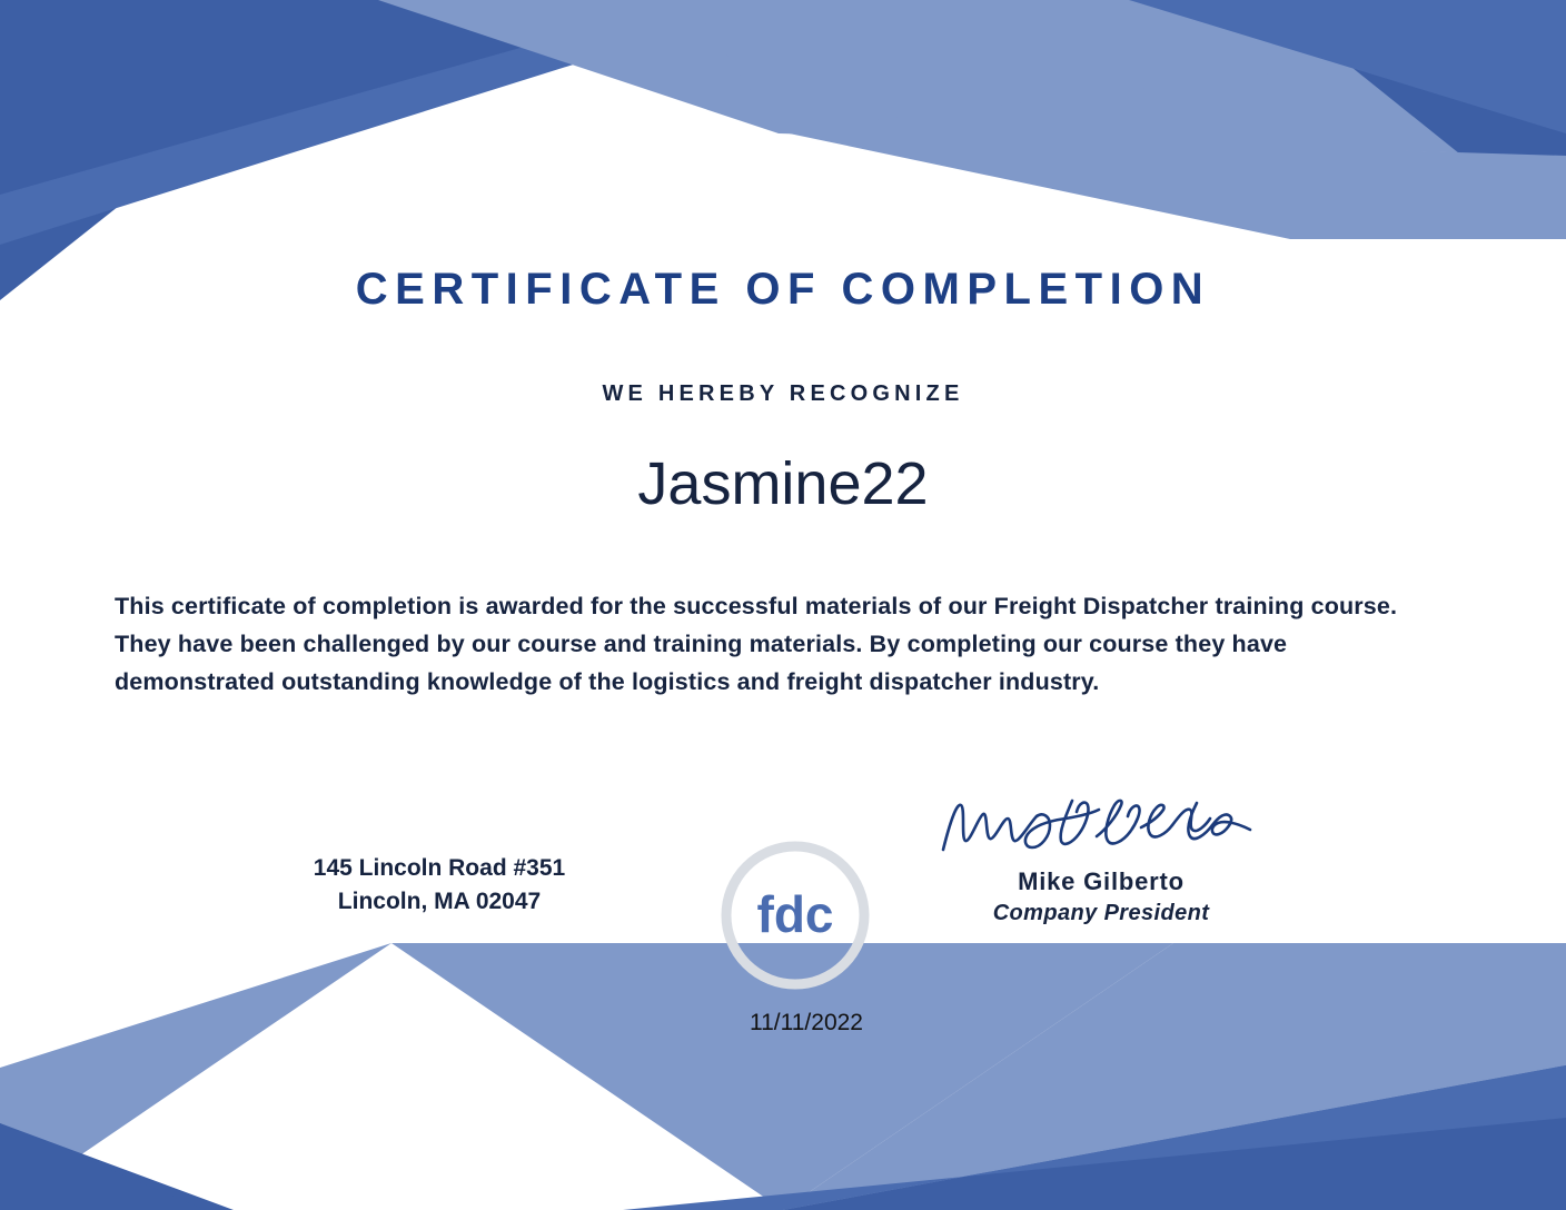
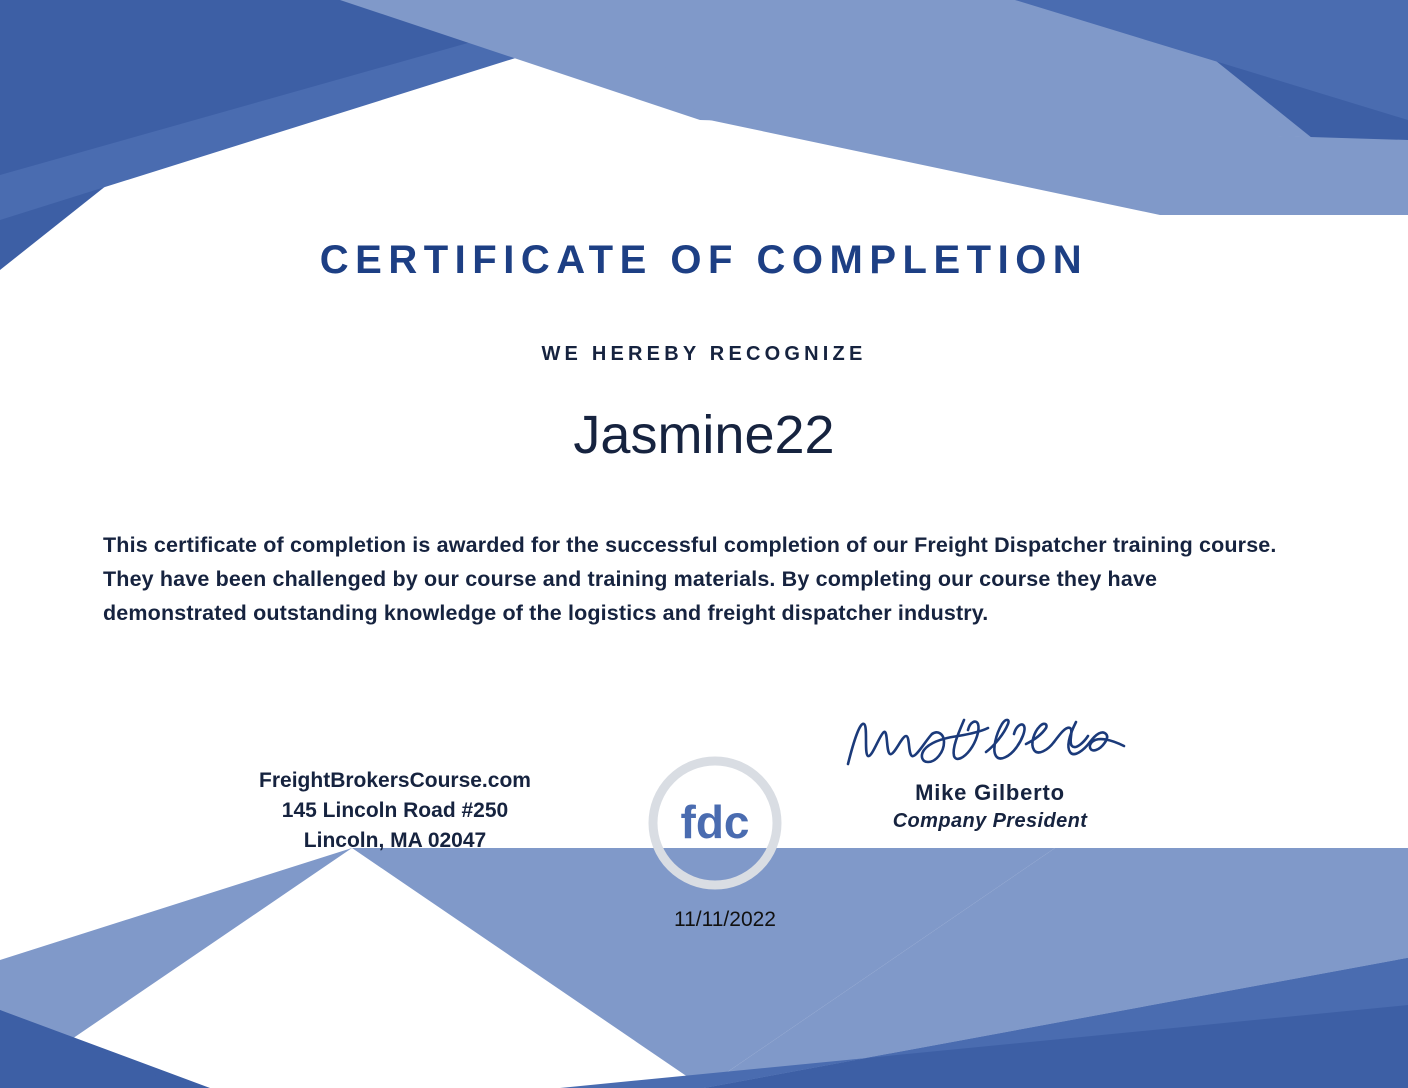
  CERTIFICATE OF COMPLETION
  WE HEREBY RECOGNIZE
  Jasmine22
- This certificate of completion is awarded for the successful materials of our Freight Dispatcher training course. They have been challenged by our course and training materials. By completing our course they have demonstrated outstanding knowledge of the logistics and freight dispatcher industry.
+ This certificate of completion is awarded for the successful completion of our Freight Dispatcher training course. They have been challenged by our course and training materials. By completing our course they have demonstrated outstanding knowledge of the logistics and freight dispatcher industry.
+ FreightBrokersCourse.com
- 145 Lincoln Road #351
+ 145 Lincoln Road #250
  Lincoln, MA 02047
  fdc
  Mike Gilberto
  Company President
  11/11/2022
